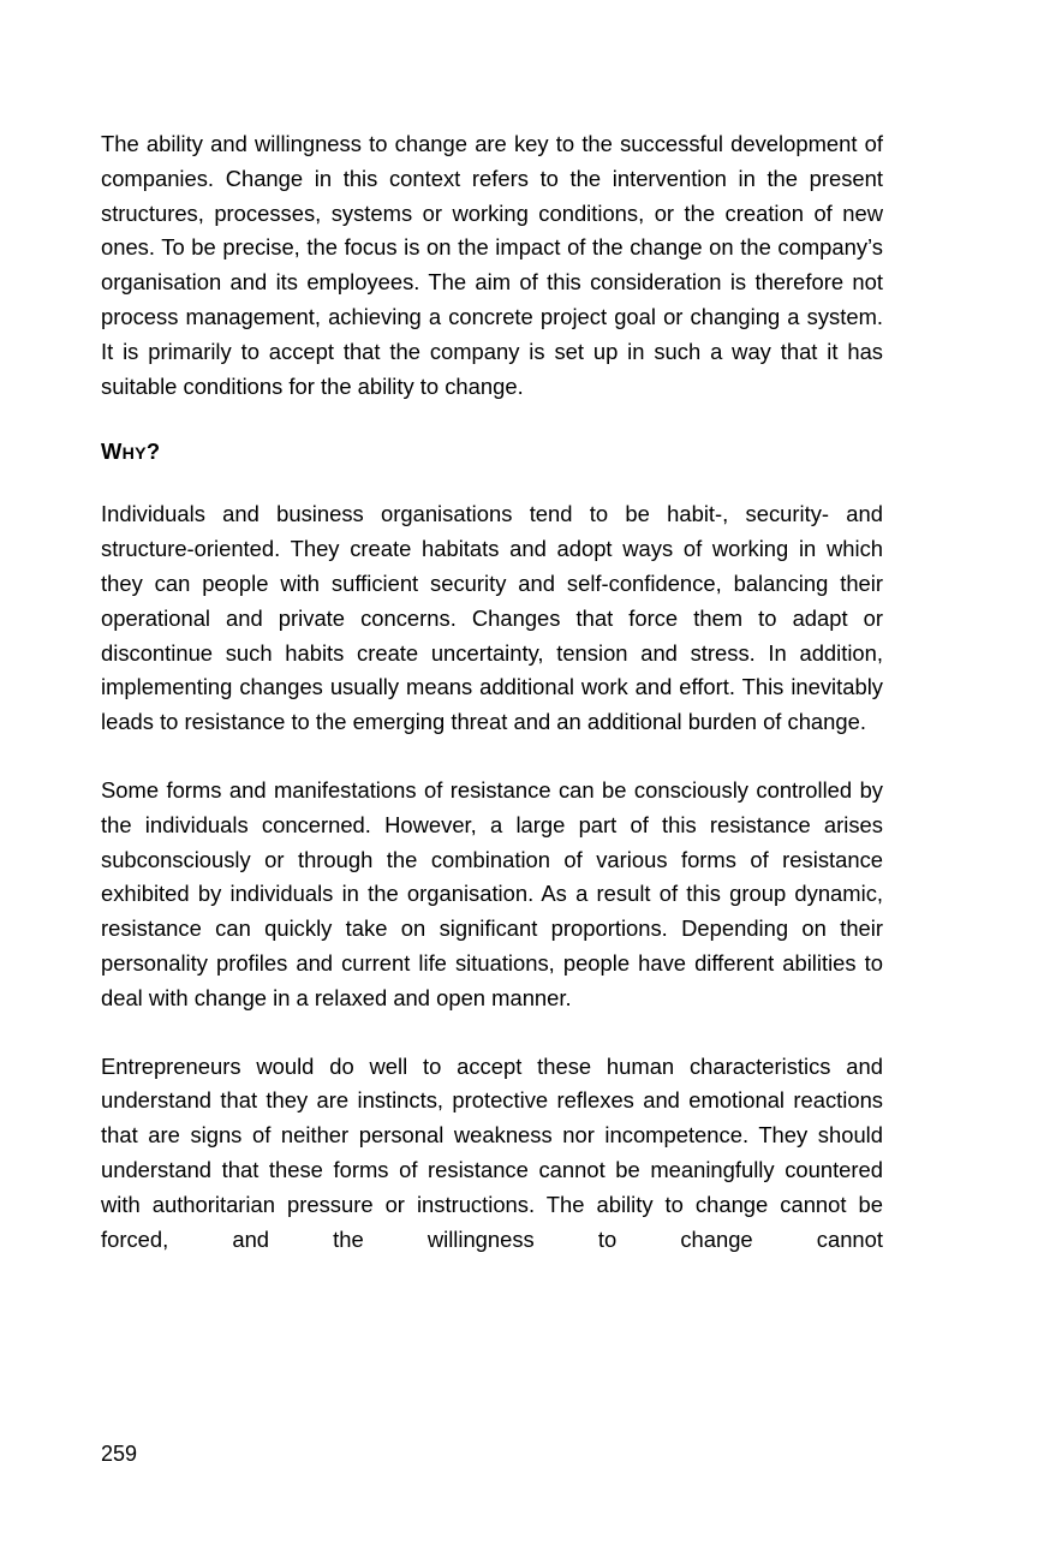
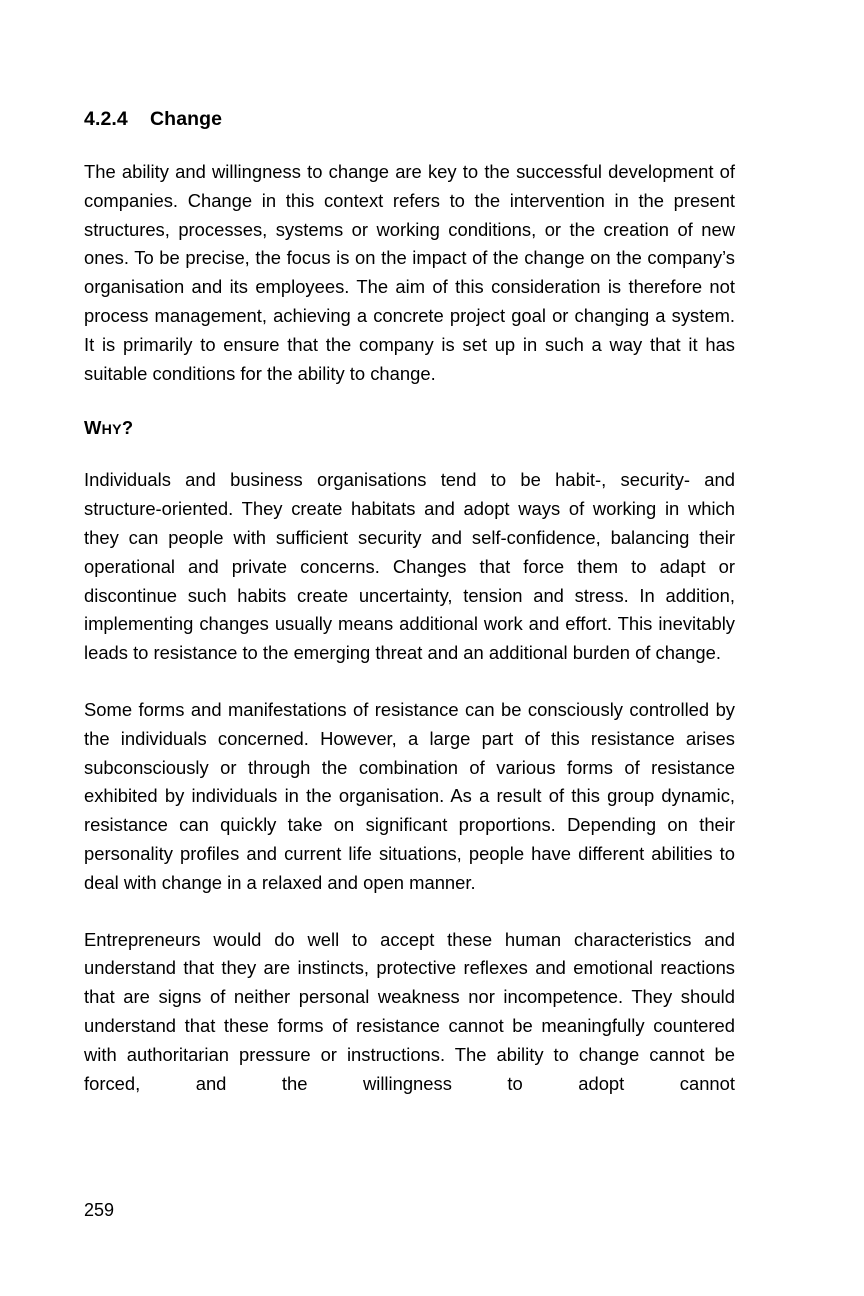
+ 4.2.4 Change
- The ability and willingness to change are key to the successful development of companies. Change in this context refers to the intervention in the present structures, processes, systems or working conditions, or the creation of new ones. To be precise, the focus is on the impact of the change on the company’s organisation and its employees. The aim of this consideration is therefore not process management, achieving a concrete project goal or changing a system. It is primarily to accept that the company is set up in such a way that it has suitable conditions for the ability to change.
+ The ability and willingness to change are key to the successful development of companies. Change in this context refers to the intervention in the present structures, processes, systems or working conditions, or the creation of new ones. To be precise, the focus is on the impact of the change on the company’s organisation and its employees. The aim of this consideration is therefore not process management, achieving a concrete project goal or changing a system. It is primarily to ensure that the company is set up in such a way that it has suitable conditions for the ability to change.
  WHY?
  Individuals and business organisations tend to be habit-, security- and structure-oriented. They create habitats and adopt ways of working in which they can people with sufficient security and self-confidence, balancing their operational and private concerns. Changes that force them to adapt or discontinue such habits create uncertainty, tension and stress. In addition, implementing changes usually means additional work and effort. This inevitably leads to resistance to the emerging threat and an additional burden of change.
  Some forms and manifestations of resistance can be consciously controlled by the individuals concerned. However, a large part of this resistance arises subconsciously or through the combination of various forms of resistance exhibited by individuals in the organisation. As a result of this group dynamic, resistance can quickly take on significant proportions. Depending on their personality profiles and current life situations, people have different abilities to deal with change in a relaxed and open manner.
- Entrepreneurs would do well to accept these human characteristics and understand that they are instincts, protective reflexes and emotional reactions that are signs of neither personal weakness nor incompetence. They should understand that these forms of resistance cannot be meaningfully countered with authoritarian pressure or instructions. The ability to change cannot be forced, and the willingness to change cannot
+ Entrepreneurs would do well to accept these human characteristics and understand that they are instincts, protective reflexes and emotional reactions that are signs of neither personal weakness nor incompetence. They should understand that these forms of resistance cannot be meaningfully countered with authoritarian pressure or instructions. The ability to change cannot be forced, and the willingness to adopt cannot
  259
